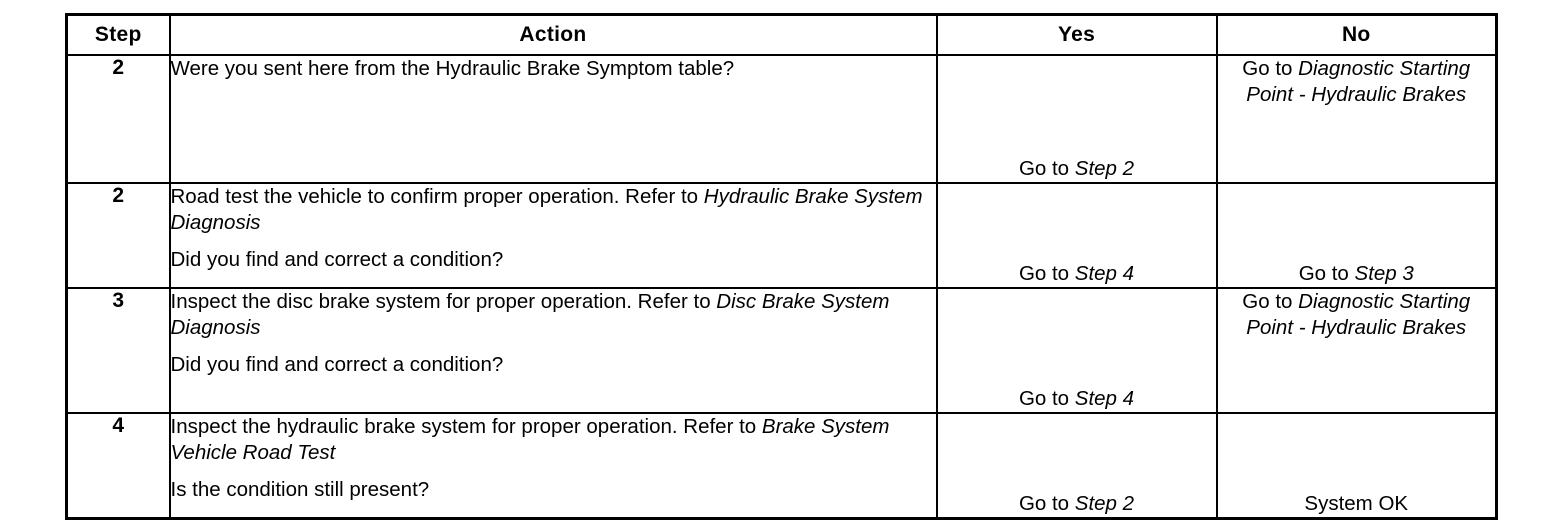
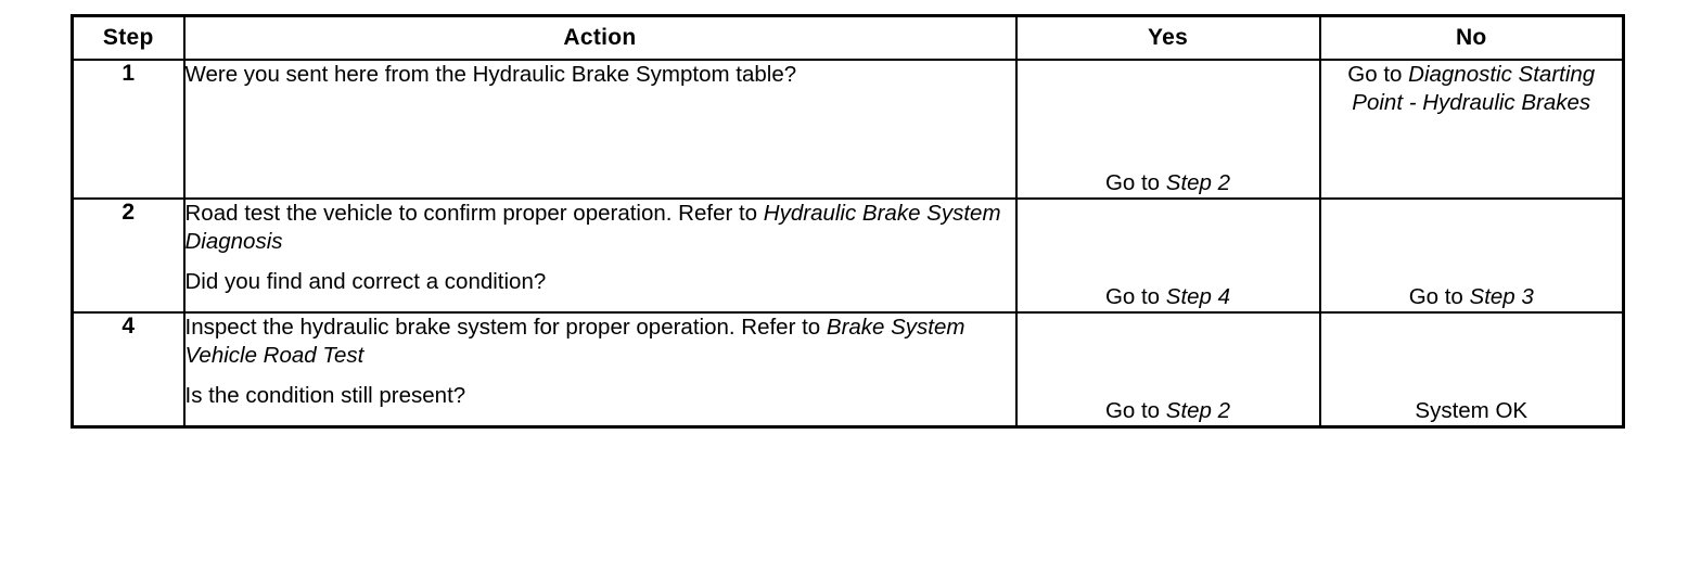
  Step	Action	Yes	No
- 2	Were you sent here from the Hydraulic Brake Symptom table?	Go to Step 2	Go to Diagnostic Starting Point - Hydraulic Brakes
+ 1	Were you sent here from the Hydraulic Brake Symptom table?	Go to Step 2	Go to Diagnostic Starting Point - Hydraulic Brakes
  2	Road test the vehicle to confirm proper operation. Refer to Hydraulic Brake System Diagnosis Did you find and correct a condition?	Go to Step 4	Go to Step 3
- 3	Inspect the disc brake system for proper operation. Refer to Disc Brake System Diagnosis Did you find and correct a condition?	Go to Step 4	Go to Diagnostic Starting Point - Hydraulic Brakes
  4	Inspect the hydraulic brake system for proper operation. Refer to Brake System Vehicle Road Test Is the condition still present?	Go to Step 2	System OK
